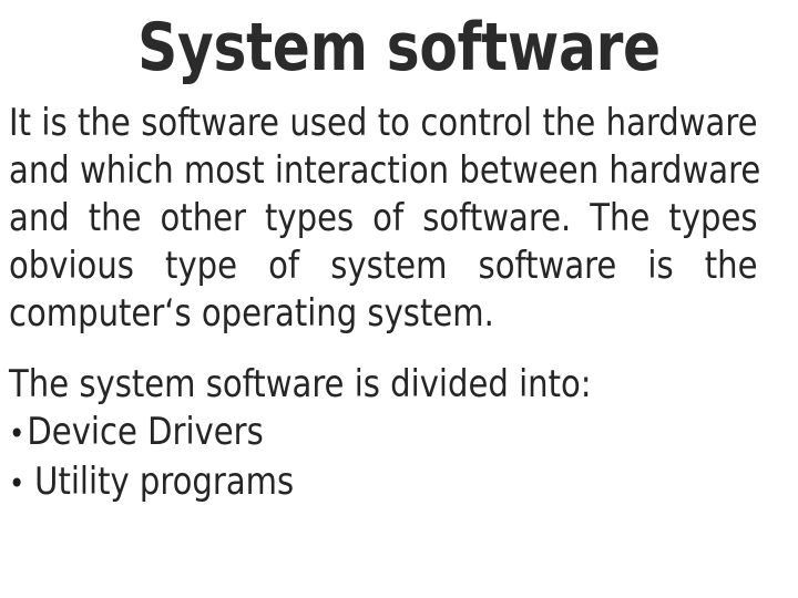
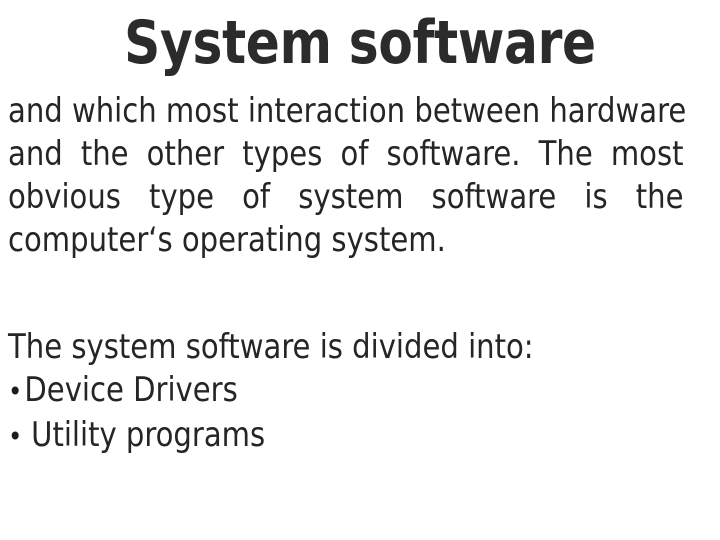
  System software
- It is the software used to control the hardware
  and which most interaction between hardware
- and the other types of software. The types
+ and the other types of software. The most
  obvious type of system software is the
  computer‘s operating system.
  The system software is divided into:
  •Device Drivers
  • Utility programs
